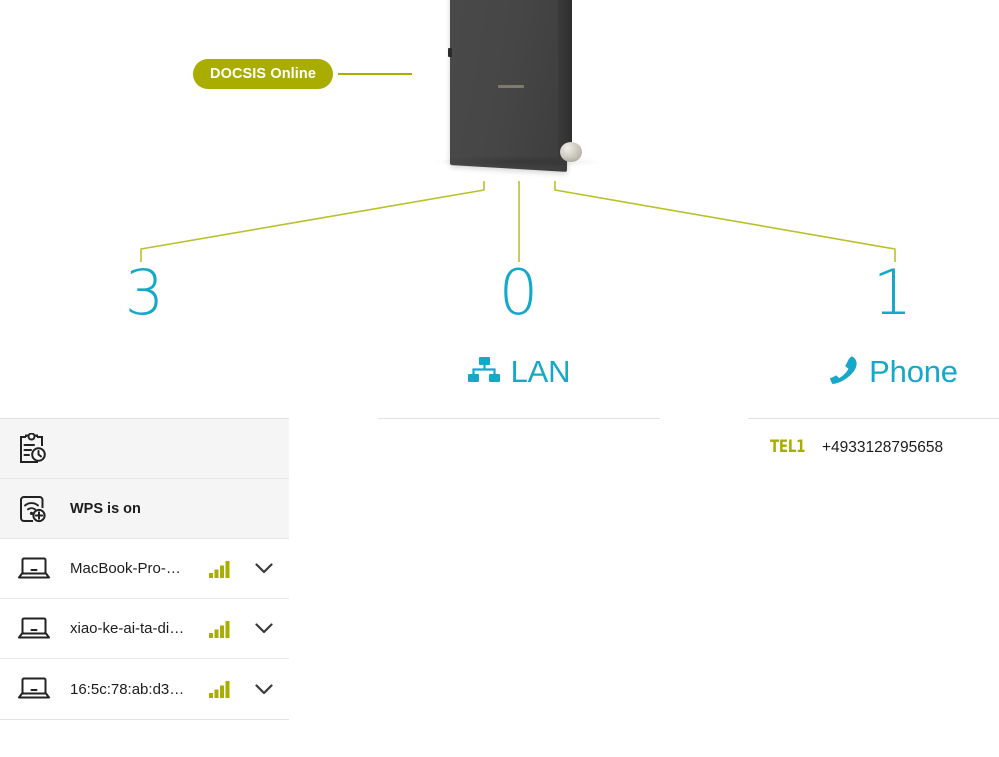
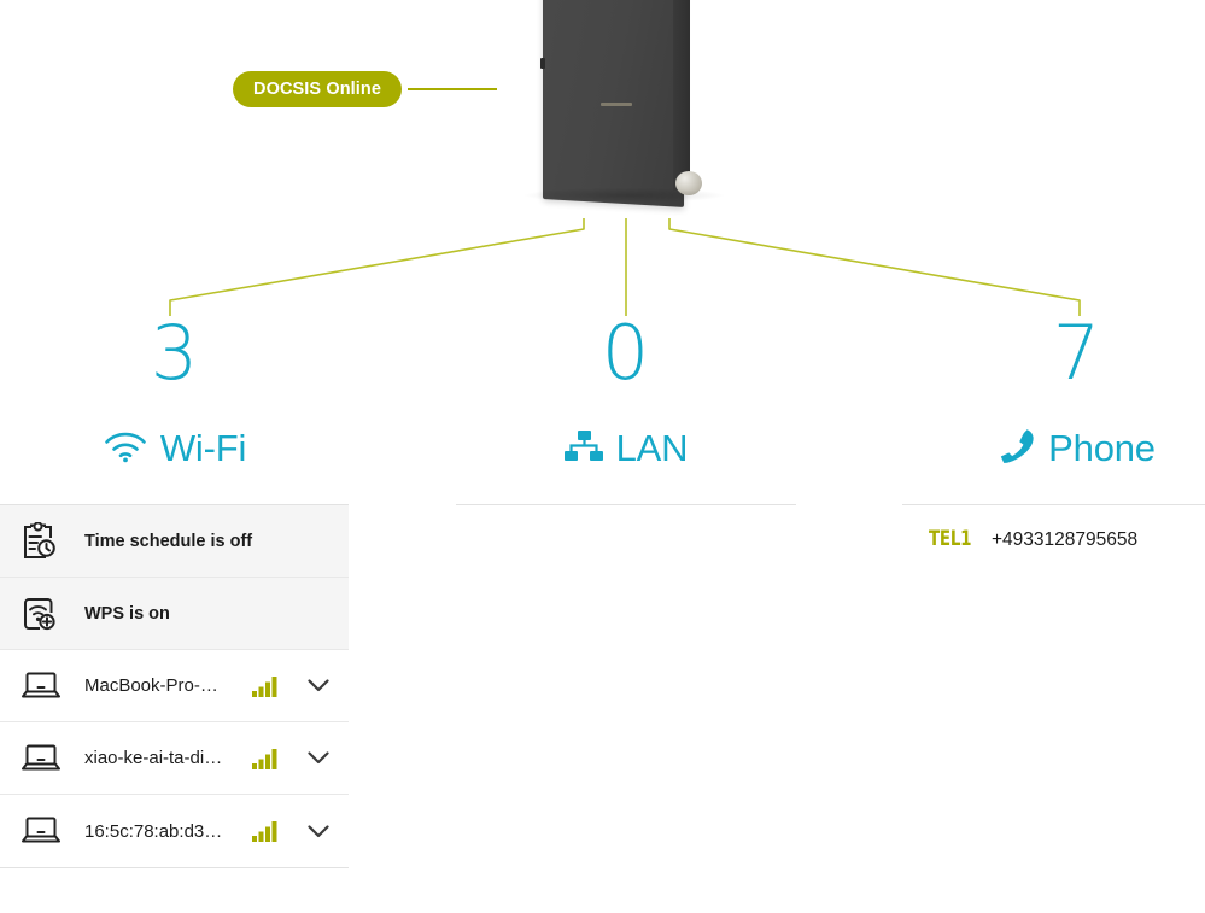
  DOCSIS Online
  3
+ Wi-Fi
  0
  LAN
- 1
+ 7
  Phone
+ Time schedule is off
  WPS is on
  MacBook-Pro-…
  xiao-ke-ai-ta-di…
  16:5c:78:ab:d3…
  TEL1
  +4933128795658
